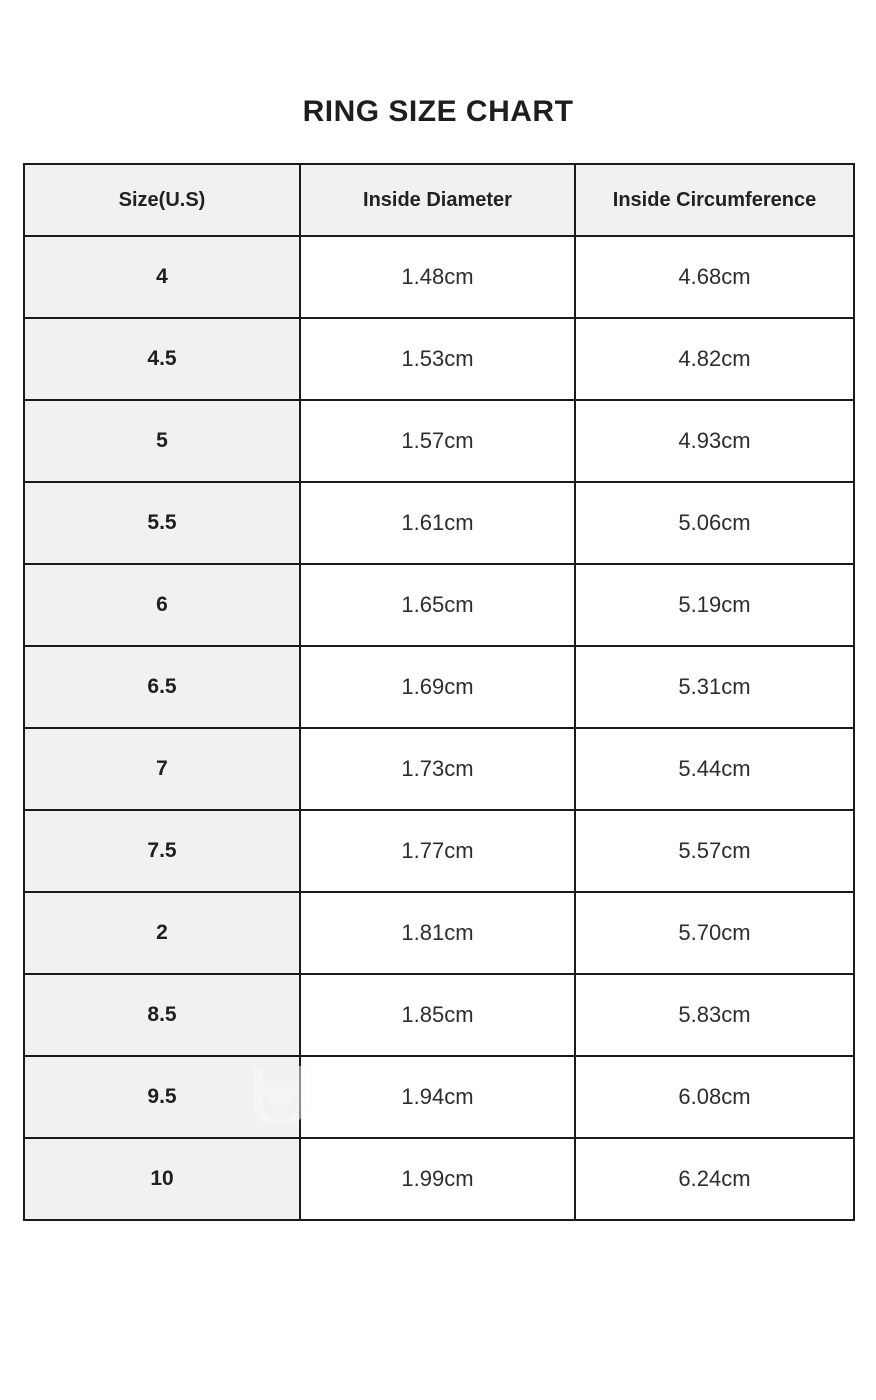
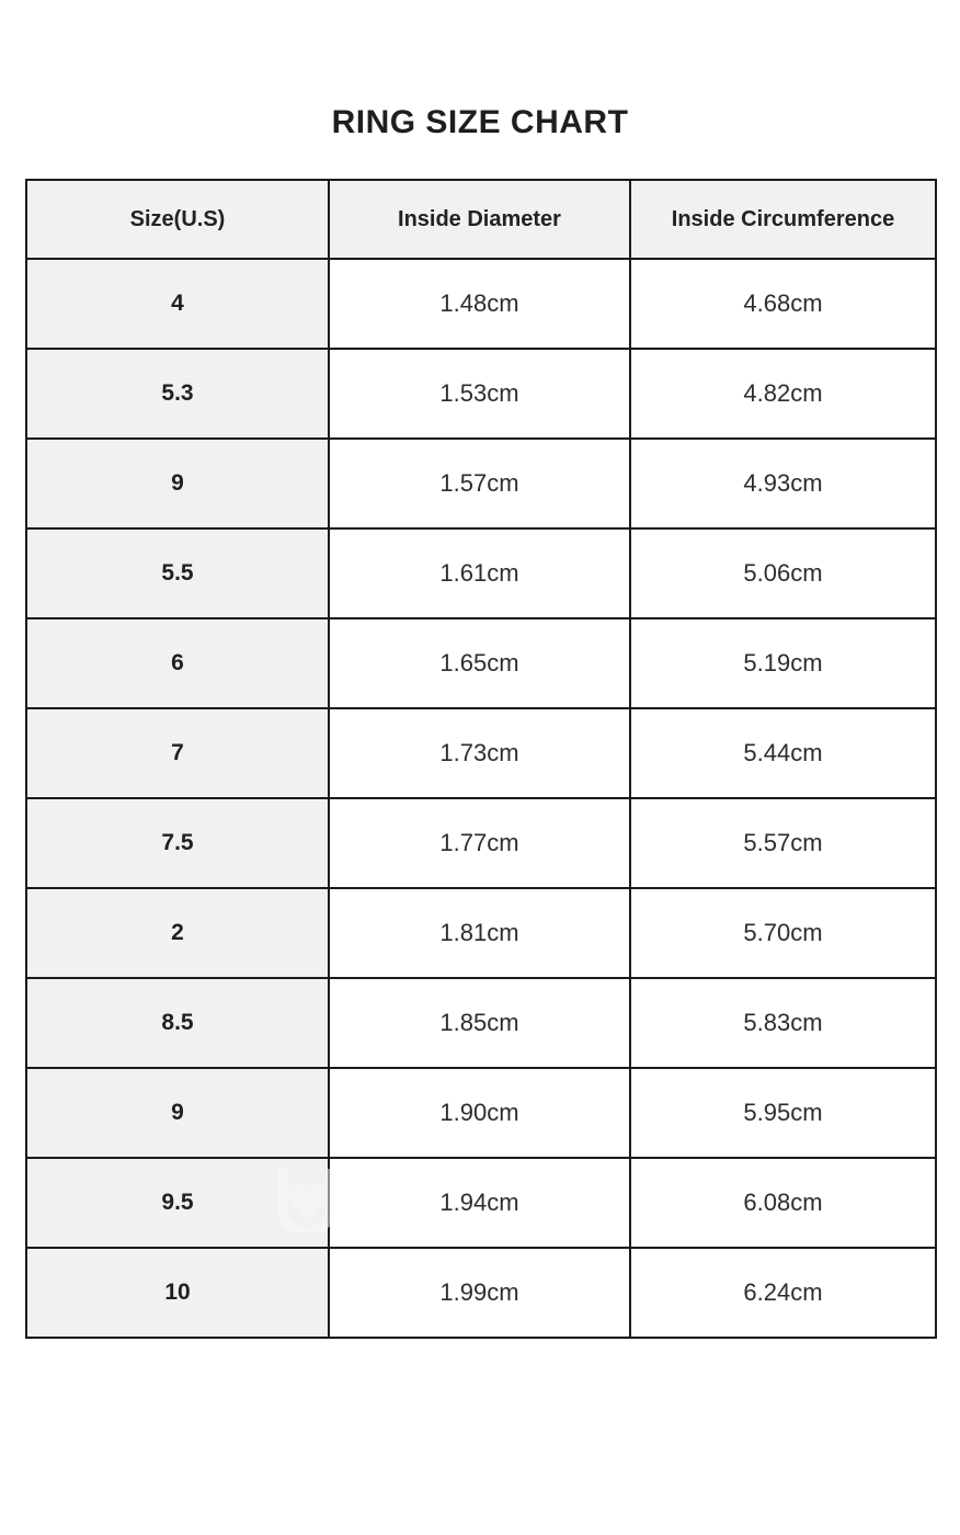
  RING SIZE CHART
  Size(U.S)	Inside Diameter	Inside Circumference
  4	1.48cm	4.68cm
- 4.5	1.53cm	4.82cm
+ 5.3	1.53cm	4.82cm
- 5	1.57cm	4.93cm
+ 9	1.57cm	4.93cm
  5.5	1.61cm	5.06cm
  6	1.65cm	5.19cm
- 6.5	1.69cm	5.31cm
  7	1.73cm	5.44cm
  7.5	1.77cm	5.57cm
  2	1.81cm	5.70cm
  8.5	1.85cm	5.83cm
+ 9	1.90cm	5.95cm
  9.5	1.94cm	6.08cm
  10	1.99cm	6.24cm
